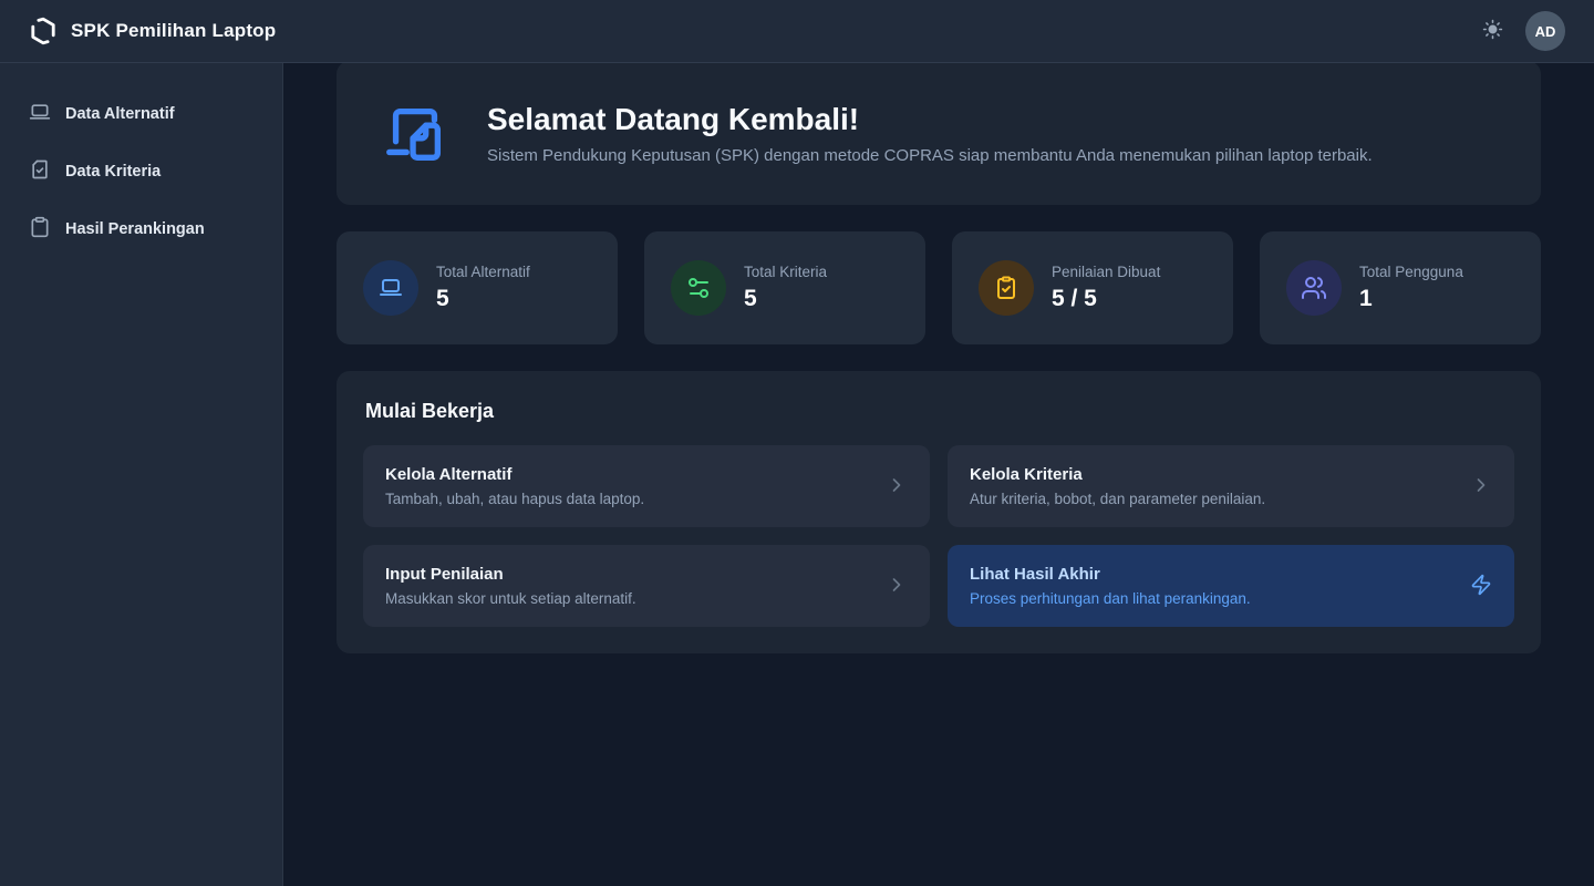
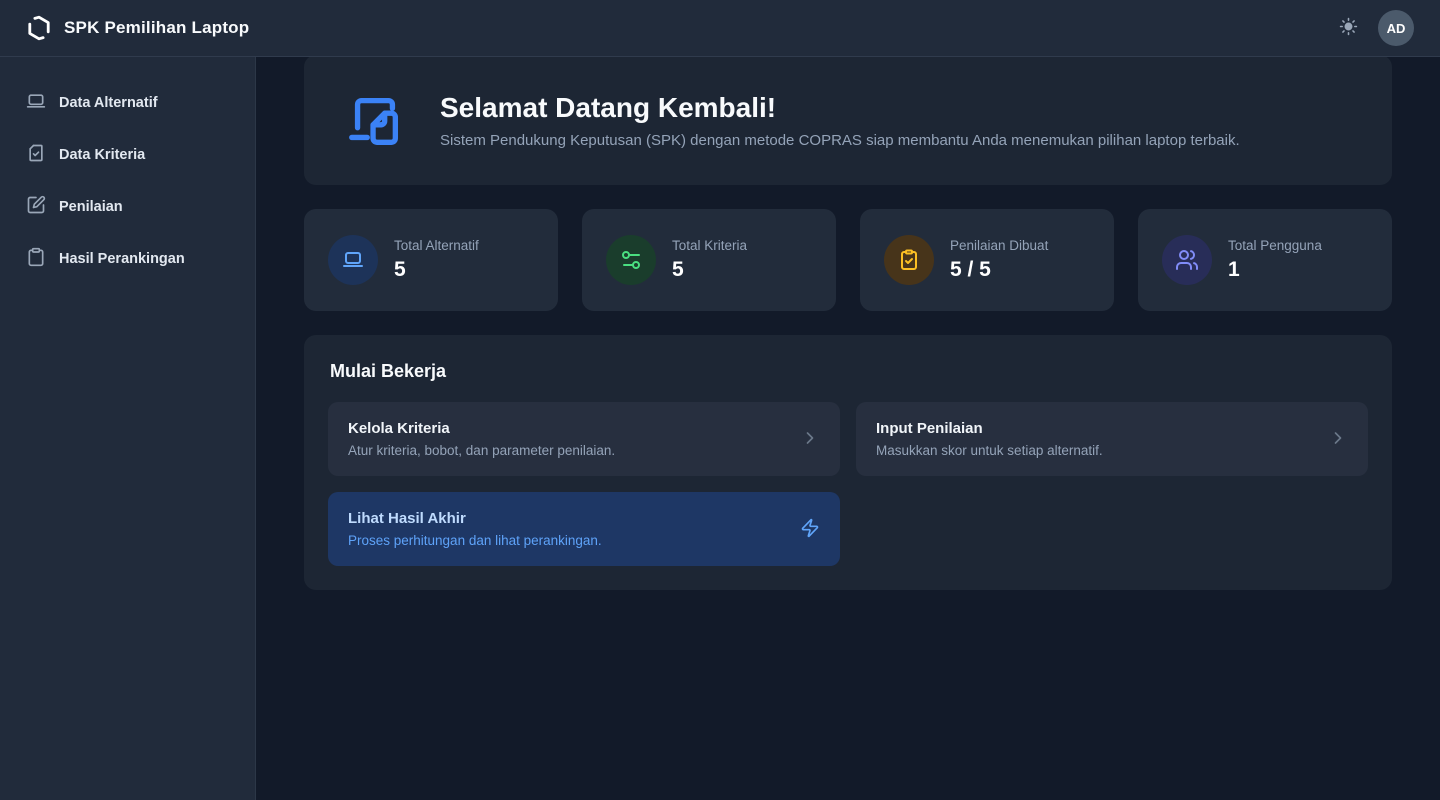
  SPK Pemilihan Laptop
  AD
  Data Alternatif
  Data Kriteria
+ Penilaian
  Hasil Perankingan
  Selamat Datang Kembali!
  Sistem Pendukung Keputusan (SPK) dengan metode COPRAS siap membantu Anda menemukan pilihan laptop terbaik.
  Total Alternatif
  5
  Total Kriteria
  5
  Penilaian Dibuat
  5 / 5
  Total Pengguna
  1
  Mulai Bekerja
- Kelola Alternatif
- Tambah, ubah, atau hapus data laptop.
  Kelola Kriteria
  Atur kriteria, bobot, dan parameter penilaian.
  Input Penilaian
  Masukkan skor untuk setiap alternatif.
  Lihat Hasil Akhir
  Proses perhitungan dan lihat perankingan.
